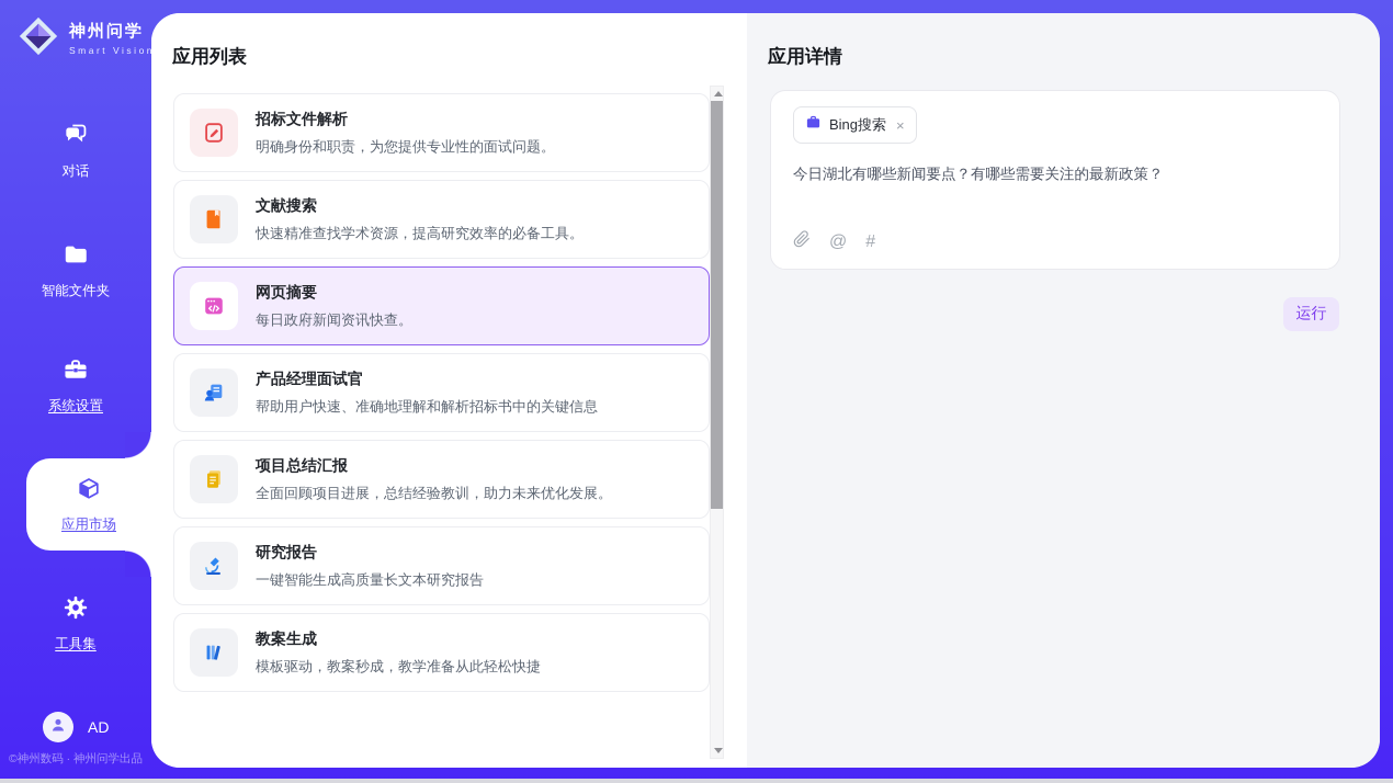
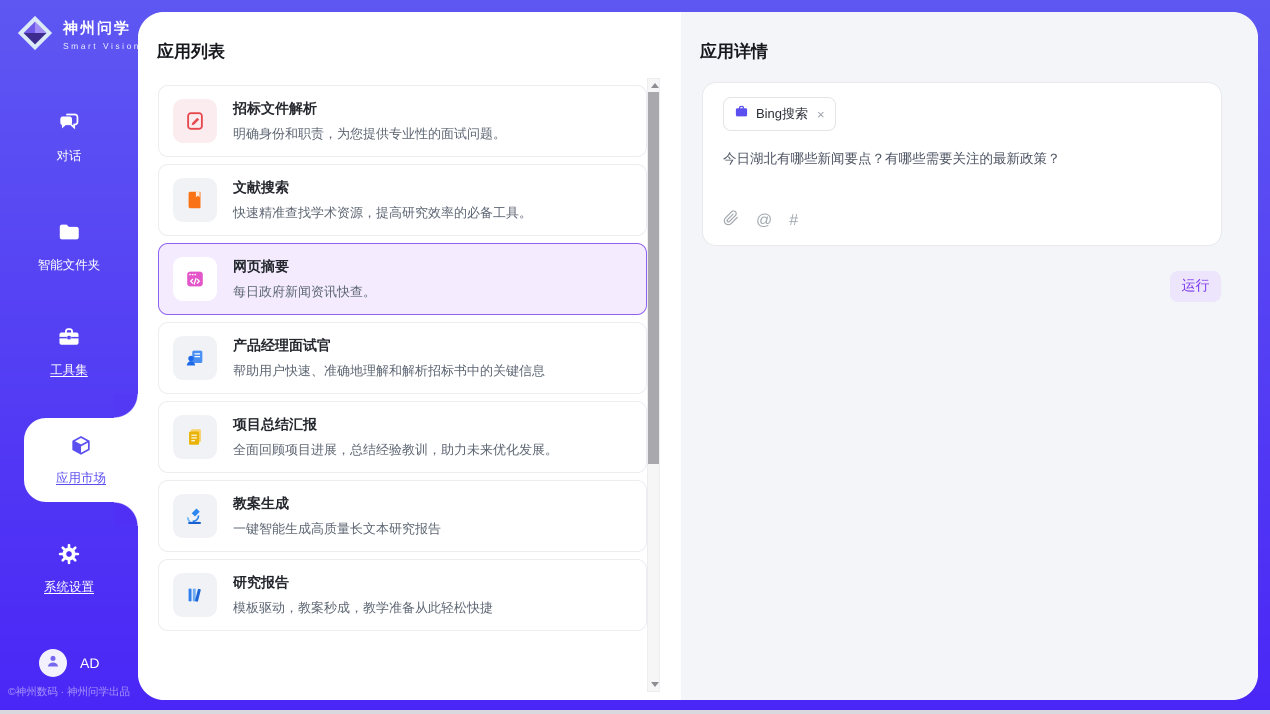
  神州问学
  Smart Vision
  对话
  智能文件夹
- 系统设置
+ 工具集
  应用市场
- 工具集
+ 系统设置
  AD
  ©神州数码 · 神州问学出品
  应用列表
  招标文件解析
  明确身份和职责，为您提供专业性的面试问题。
  文献搜索
  快速精准查找学术资源，提高研究效率的必备工具。
  网页摘要
  每日政府新闻资讯快查。
  产品经理面试官
  帮助用户快速、准确地理解和解析招标书中的关键信息
  项目总结汇报
  全面回顾项目进展，总结经验教训，助力未来优化发展。
- 研究报告
+ 教案生成
  一键智能生成高质量长文本研究报告
- 教案生成
+ 研究报告
  模板驱动，教案秒成，教学准备从此轻松快捷
  应用详情
  Bing搜索
  ×
  今日湖北有哪些新闻要点？有哪些需要关注的最新政策？
  @
  #
  运行
